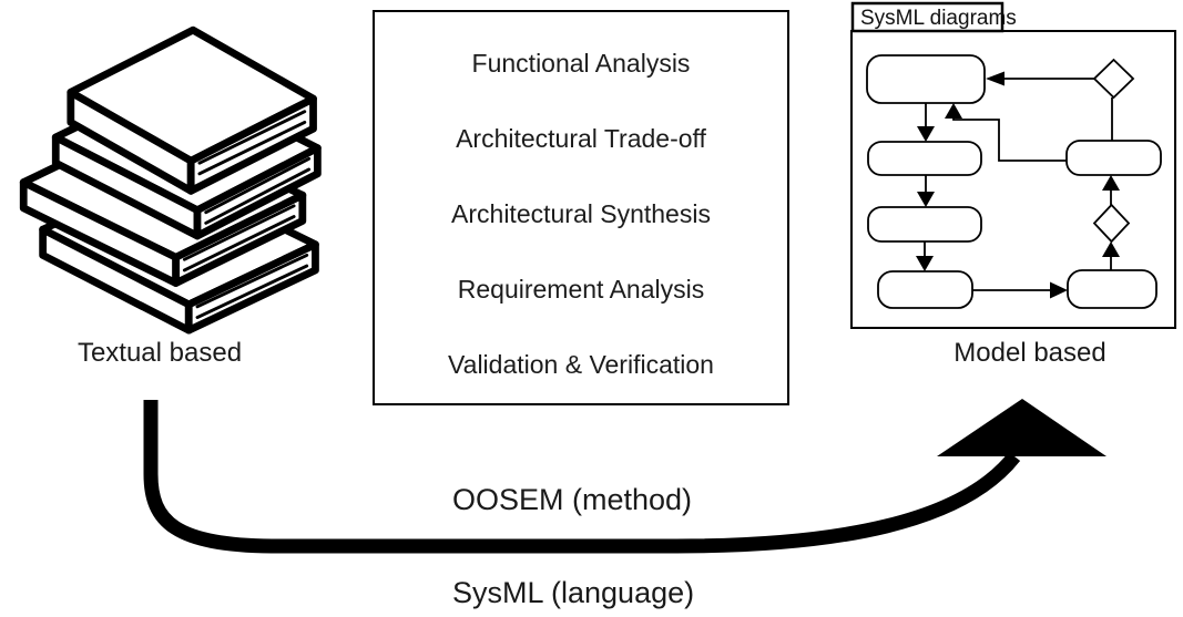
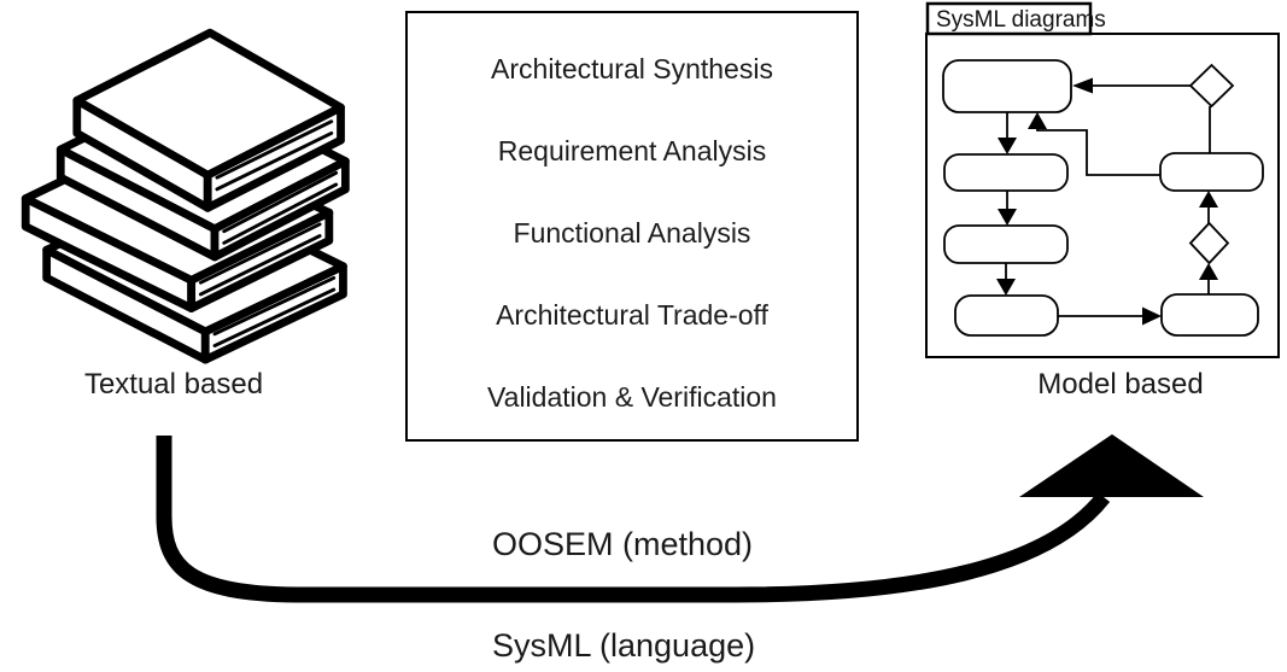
  Textual based
- Functional Analysis
+ Architectural Synthesis
- Architectural Trade-off
+ Requirement Analysis
- Architectural Synthesis
+ Functional Analysis
- Requirement Analysis
+ Architectural Trade-off
  Validation & Verification
  SysML diagrams
  Model based
  OOSEM (method)
  SysML (language)
